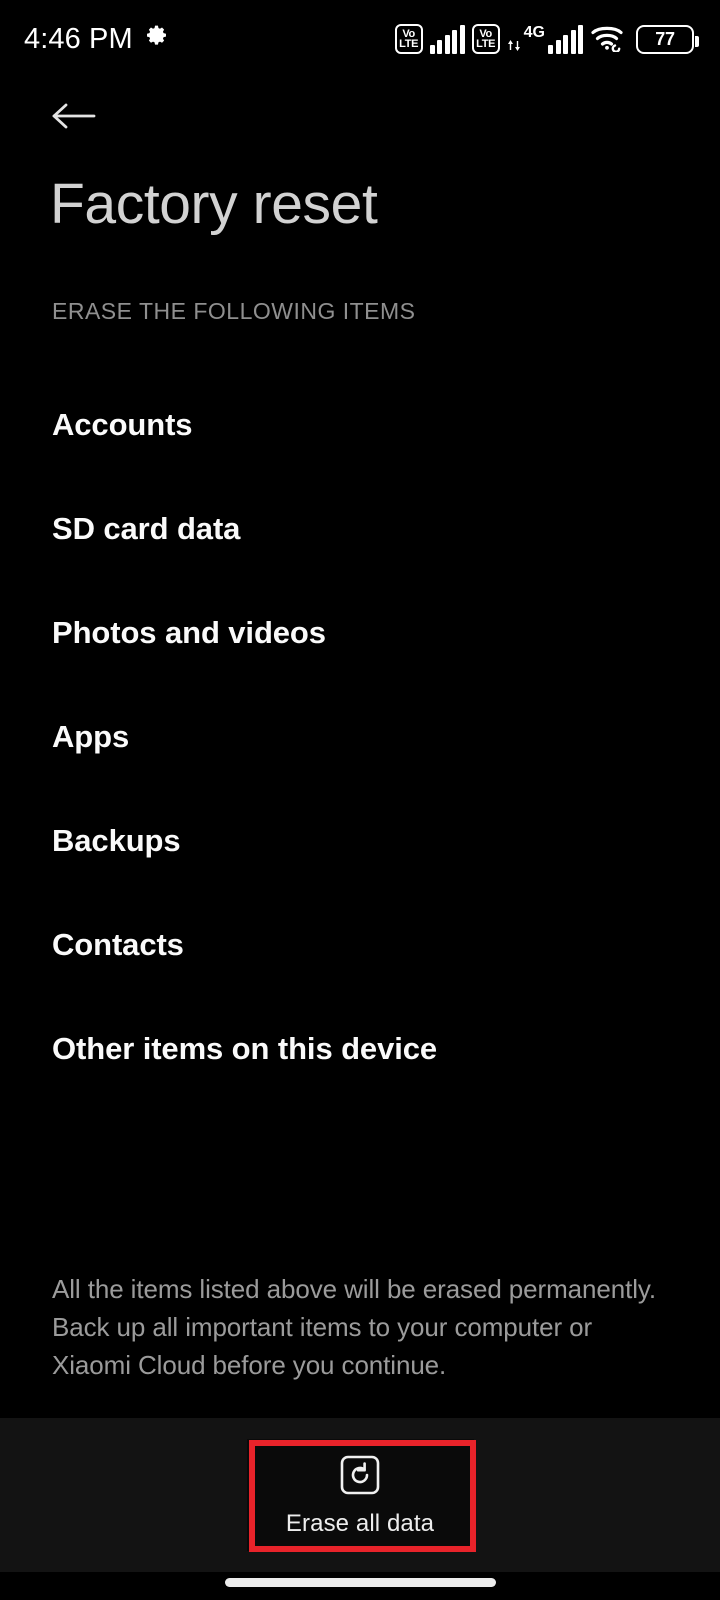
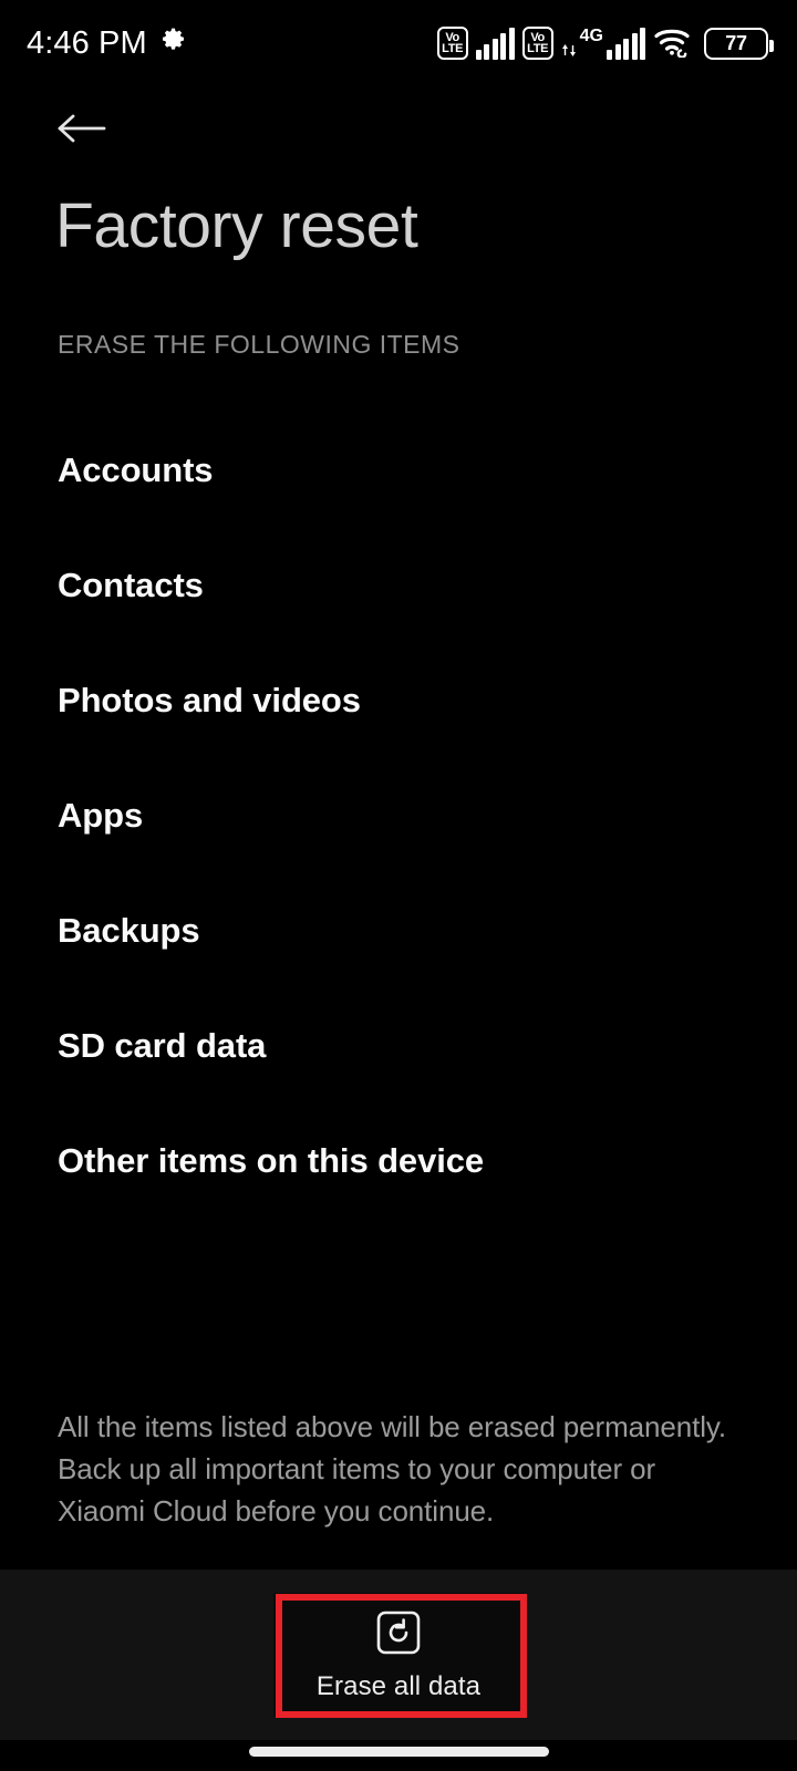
  4:46 PM
  Vo
  LTE
  Vo
  LTE
  4G
  77
  Factory reset
  ERASE THE FOLLOWING ITEMS
  Accounts
- SD card data
+ Contacts
  Photos and videos
  Apps
  Backups
- Contacts
+ SD card data
  Other items on this device
  All the items listed above will be erased permanently. Back up all important items to your computer or Xiaomi Cloud before you continue.
  Erase all data
